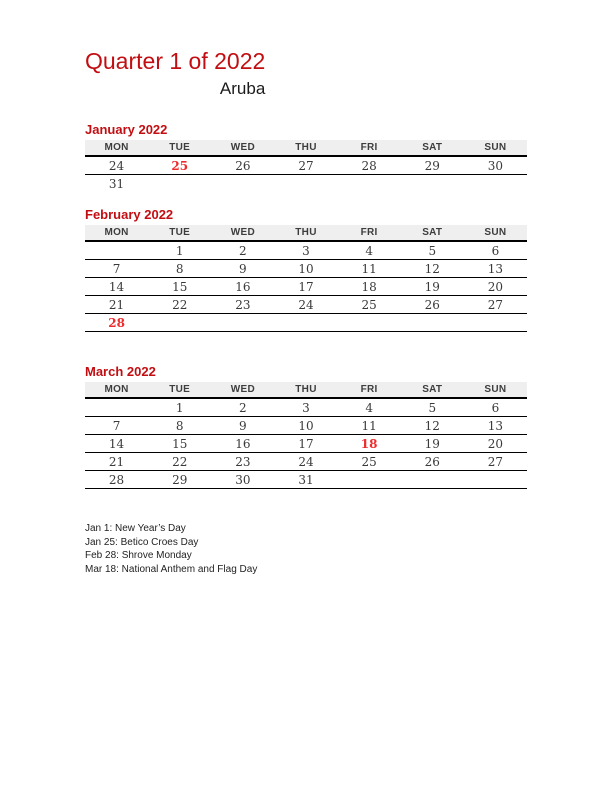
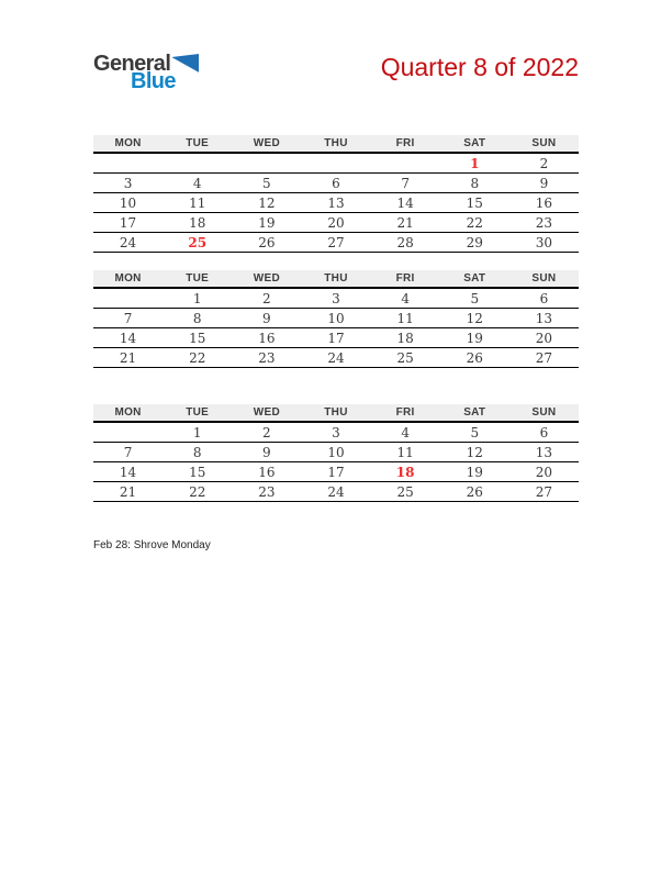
+ General
+ Blue
- Quarter 1 of 2022
+ Quarter 8 of 2022
- Aruba
- January 2022
  MON	TUE	WED	THU	FRI	SAT	SUN
+ 					1	2
+ 3	4	5	6	7	8	9
+ 10	11	12	13	14	15	16
+ 17	18	19	20	21	22	23
  24	25	26	27	28	29	30
- 31
- February 2022
  MON	TUE	WED	THU	FRI	SAT	SUN
  	1	2	3	4	5	6
  7	8	9	10	11	12	13
  14	15	16	17	18	19	20
  21	22	23	24	25	26	27
- 28
- March 2022
  MON	TUE	WED	THU	FRI	SAT	SUN
  	1	2	3	4	5	6
  7	8	9	10	11	12	13
  14	15	16	17	18	19	20
  21	22	23	24	25	26	27
- 28	29	30	31
- Jan 1: New Year’s Day
- Jan 25: Betico Croes Day
  Feb 28: Shrove Monday
- Mar 18: National Anthem and Flag Day
